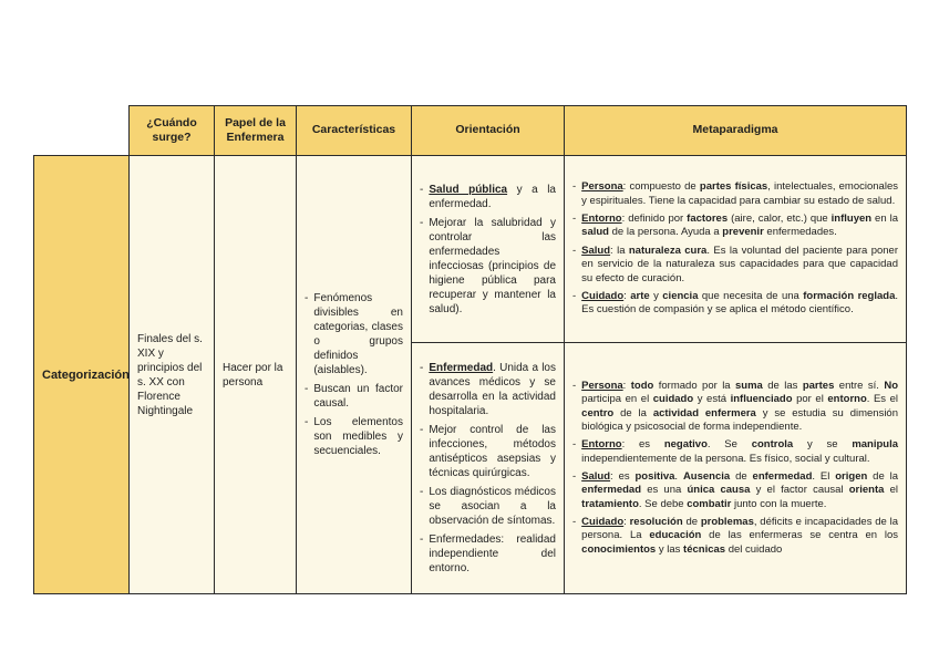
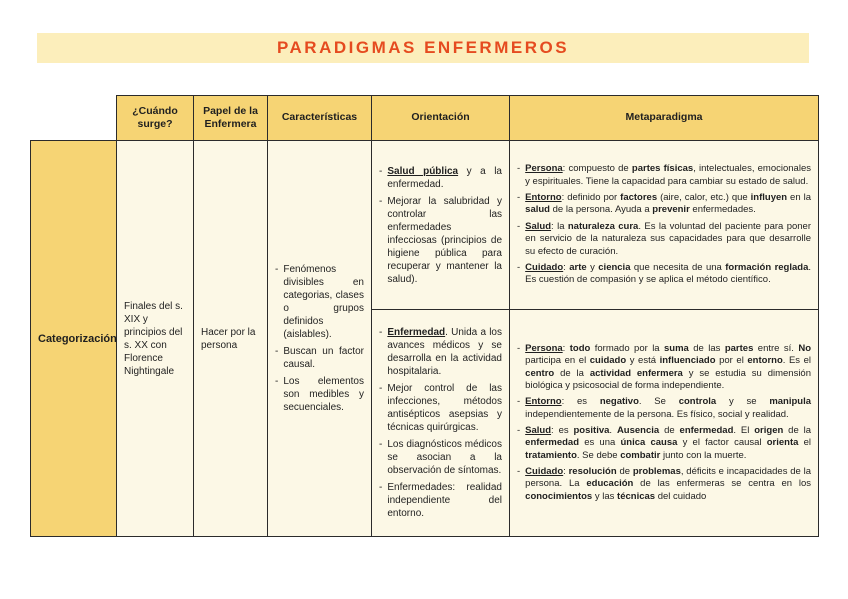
+ PARADIGMAS ENFERMEROS
  	¿Cuándo surge?	Papel de la Enfermera	Características	Orientación	Metaparadigma
- Categorización	Finales del s. XIX y principios del s. XX con Florence Nightingale	Hacer por la persona	- Fenómenos divisibles en categorias, clases o grupos definidos (aislables).- Buscan un factor causal.- Los elementos son medibles y secuenciales.	- Salud pública y a la enfermedad.- Mejorar la salubridad y controlar las enfermedades infecciosas (principios de higiene pública para recuperar y mantener la salud).	- Persona: compuesto de partes físicas, intelectuales, emocionales y espirituales. Tiene la capacidad para cambiar su estado de salud.- Entorno: definido por factores (aire, calor, etc.) que influyen en la salud de la persona. Ayuda a prevenir enfermedades.- Salud: la naturaleza cura. Es la voluntad del paciente para poner en servicio de la naturaleza sus capacidades para que capacidad su efecto de curación.- Cuidado: arte y ciencia que necesita de una formación reglada. Es cuestión de compasión y se aplica el método científico.
+ Categorización	Finales del s. XIX y principios del s. XX con Florence Nightingale	Hacer por la persona	- Fenómenos divisibles en categorias, clases o grupos definidos (aislables).- Buscan un factor causal.- Los elementos son medibles y secuenciales.	- Salud pública y a la enfermedad.- Mejorar la salubridad y controlar las enfermedades infecciosas (principios de higiene pública para recuperar y mantener la salud).	- Persona: compuesto de partes físicas, intelectuales, emocionales y espirituales. Tiene la capacidad para cambiar su estado de salud.- Entorno: definido por factores (aire, calor, etc.) que influyen en la salud de la persona. Ayuda a prevenir enfermedades.- Salud: la naturaleza cura. Es la voluntad del paciente para poner en servicio de la naturaleza sus capacidades para que desarrolle su efecto de curación.- Cuidado: arte y ciencia que necesita de una formación reglada. Es cuestión de compasión y se aplica el método científico.
- - Enfermedad. Unida a los avances médicos y se desarrolla en la actividad hospitalaria.- Mejor control de las infecciones, métodos antisépticos asepsias y técnicas quirúrgicas.- Los diagnósticos médicos se asocian a la observación de síntomas.- Enfermedades: realidad independiente del entorno.	- Persona: todo formado por la suma de las partes entre sí. No participa en el cuidado y está influenciado por el entorno. Es el centro de la actividad enfermera y se estudia su dimensión biológica y psicosocial de forma independiente.- Entorno: es negativo. Se controla y se manipula independientemente de la persona. Es físico, social y cultural.- Salud: es positiva. Ausencia de enfermedad. El origen de la enfermedad es una única causa y el factor causal orienta el tratamiento. Se debe combatir junto con la muerte.- Cuidado: resolución de problemas, déficits e incapacidades de la persona. La educación de las enfermeras se centra en los conocimientos y las técnicas del cuidado
+ - Enfermedad. Unida a los avances médicos y se desarrolla en la actividad hospitalaria.- Mejor control de las infecciones, métodos antisépticos asepsias y técnicas quirúrgicas.- Los diagnósticos médicos se asocian a la observación de síntomas.- Enfermedades: realidad independiente del entorno.	- Persona: todo formado por la suma de las partes entre sí. No participa en el cuidado y está influenciado por el entorno. Es el centro de la actividad enfermera y se estudia su dimensión biológica y psicosocial de forma independiente.- Entorno: es negativo. Se controla y se manipula independientemente de la persona. Es físico, social y realidad.- Salud: es positiva. Ausencia de enfermedad. El origen de la enfermedad es una única causa y el factor causal orienta el tratamiento. Se debe combatir junto con la muerte.- Cuidado: resolución de problemas, déficits e incapacidades de la persona. La educación de las enfermeras se centra en los conocimientos y las técnicas del cuidado
